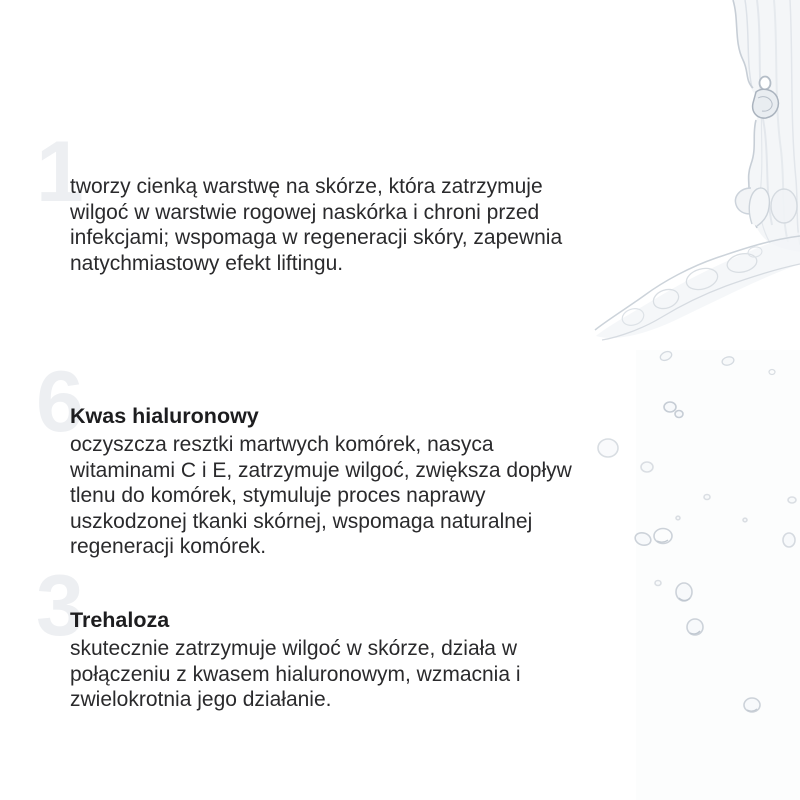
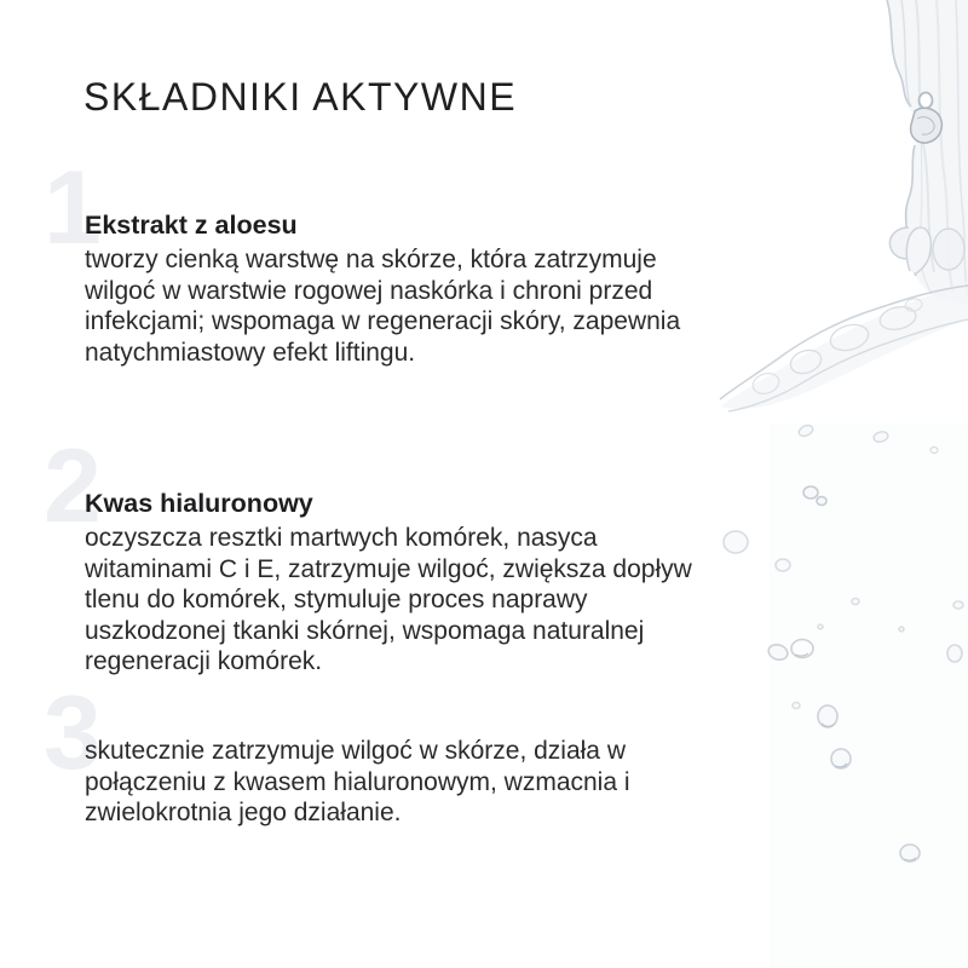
+ SKŁADNIKI AKTYWNE
  1
+ Ekstrakt z aloesu
  tworzy cienką warstwę na skórze, która zatrzymuje wilgoć w warstwie rogowej naskórka i chroni przed infekcjami; wspomaga w regeneracji skóry, zapewnia natychmiastowy efekt liftingu.
- 6
+ 2
  Kwas hialuronowy
  oczyszcza resztki martwych komórek, nasyca witaminami C i E, zatrzymuje wilgoć, zwiększa dopływ tlenu do komórek, stymuluje proces naprawy uszkodzonej tkanki skórnej, wspomaga naturalnej regeneracji komórek.
  3
- Trehaloza
  skutecznie zatrzymuje wilgoć w skórze, działa w połączeniu z kwasem hialuronowym, wzmacnia i zwielokrotnia jego działanie.
